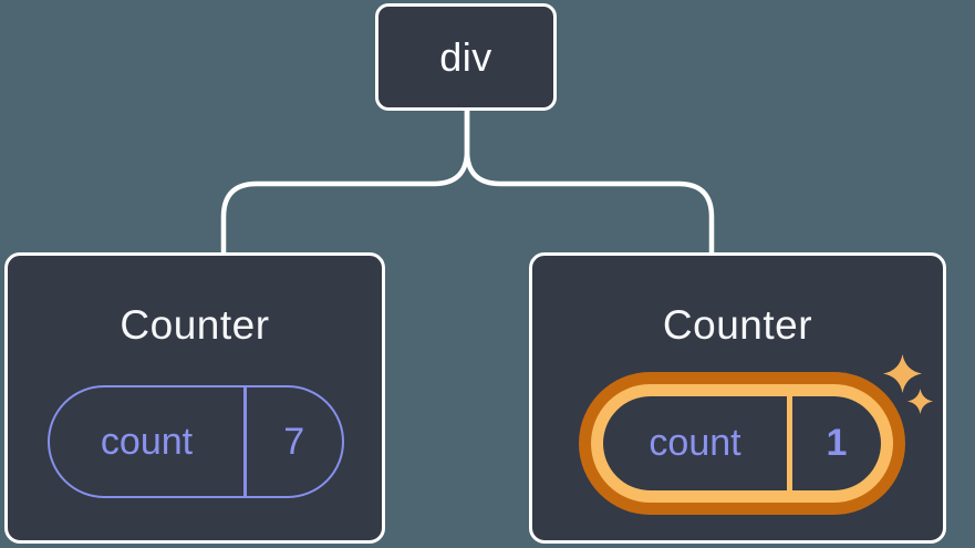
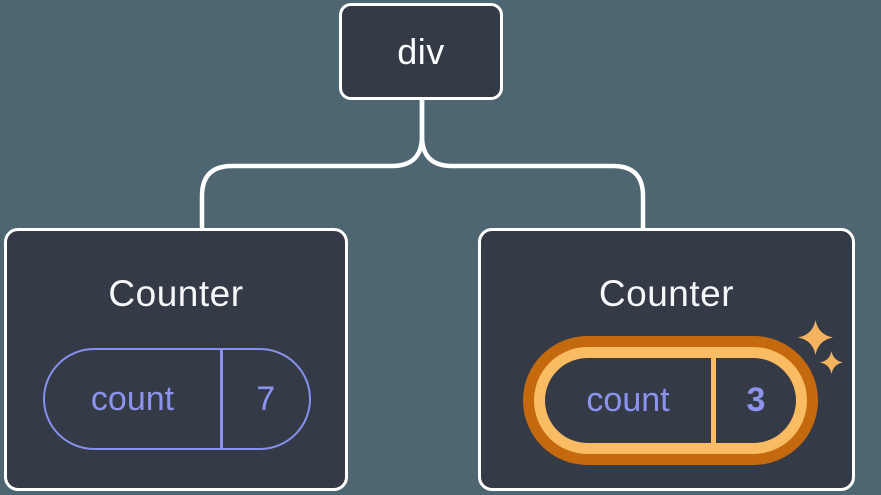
  div
  Counter
  count
  7
  Counter
  count
- 1
+ 3
